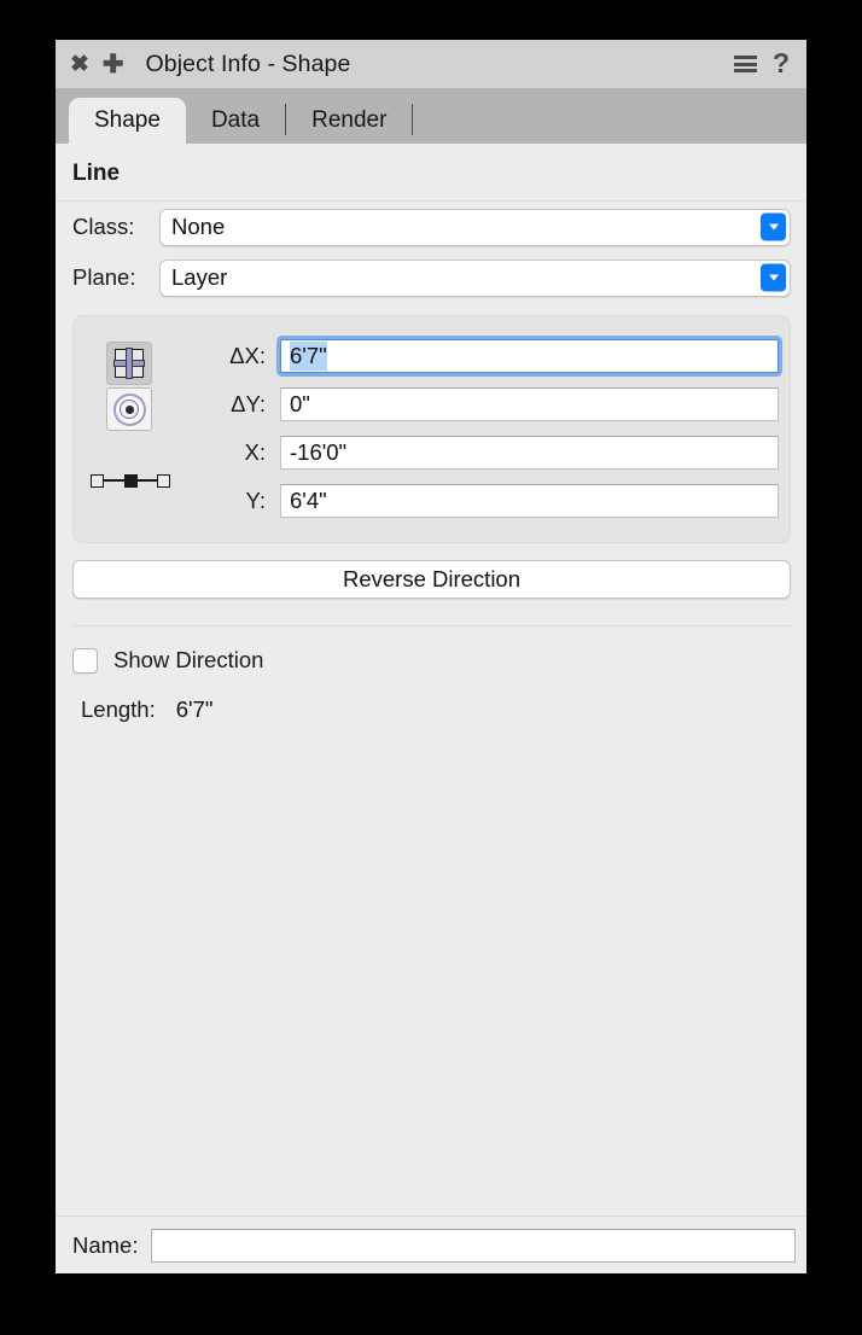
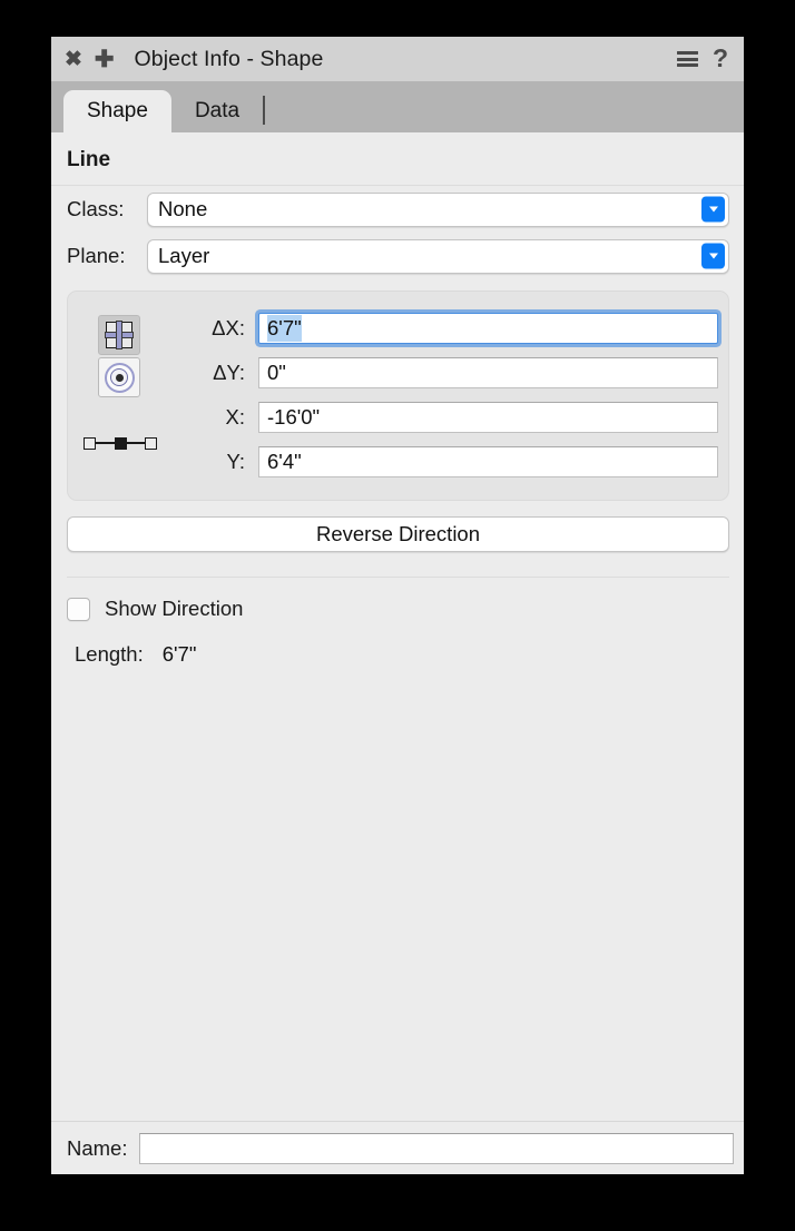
  ✖
  ✚
  Object Info - Shape
  ?
  Shape
  Data
- Render
  Line
  Class:
  None
  Plane:
  Layer
  ΔX:
  6'7"
  ΔY:
  0"
  X:
  -16'0"
  Y:
  6'4"
  Reverse Direction
  Show Direction
  Length:
  6'7"
  Name:
